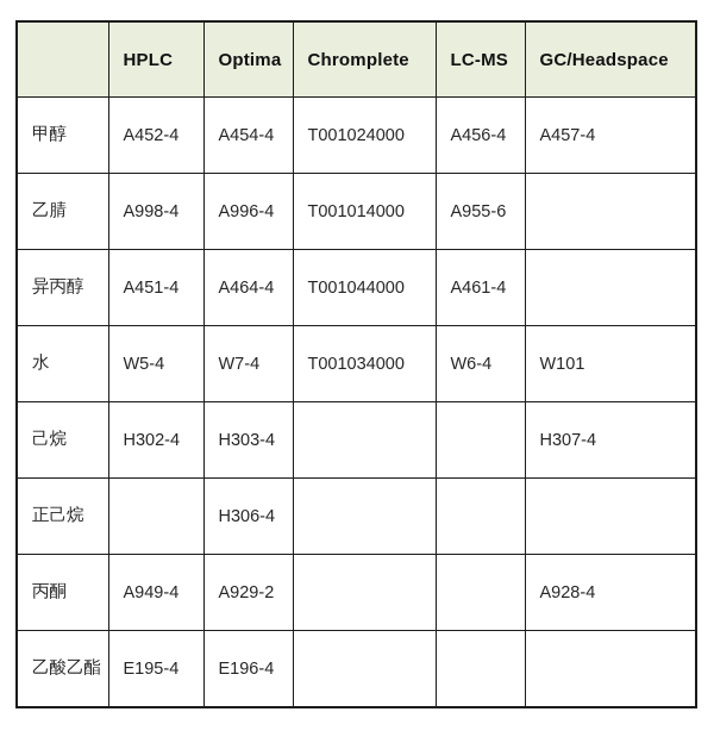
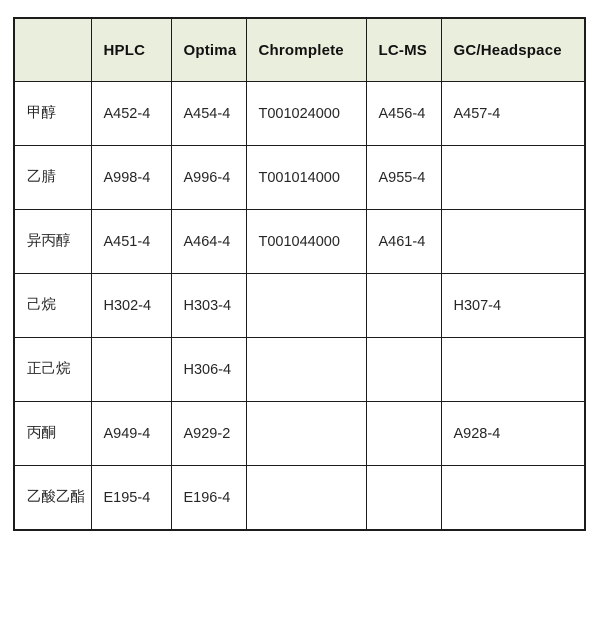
  	HPLC	Optima	Chromplete	LC-MS	GC/Headspace
  甲醇	A452-4	A454-4	T001024000	A456-4	A457-4
- 乙腈	A998-4	A996-4	T001014000	A955-6
+ 乙腈	A998-4	A996-4	T001014000	A955-4
  异丙醇	A451-4	A464-4	T001044000	A461-4
- 水	W5-4	W7-4	T001034000	W6-4	W101
  己烷	H302-4	H303-4			H307-4
  正己烷		H306-4
  丙酮	A949-4	A929-2			A928-4
  乙酸乙酯	E195-4	E196-4
